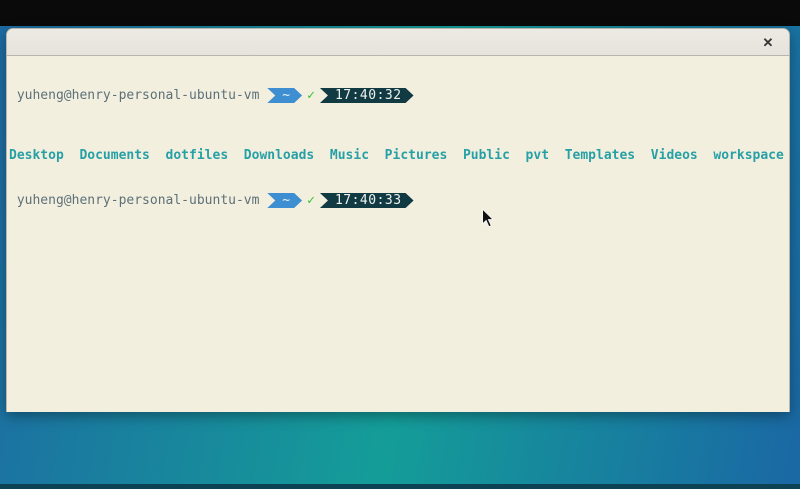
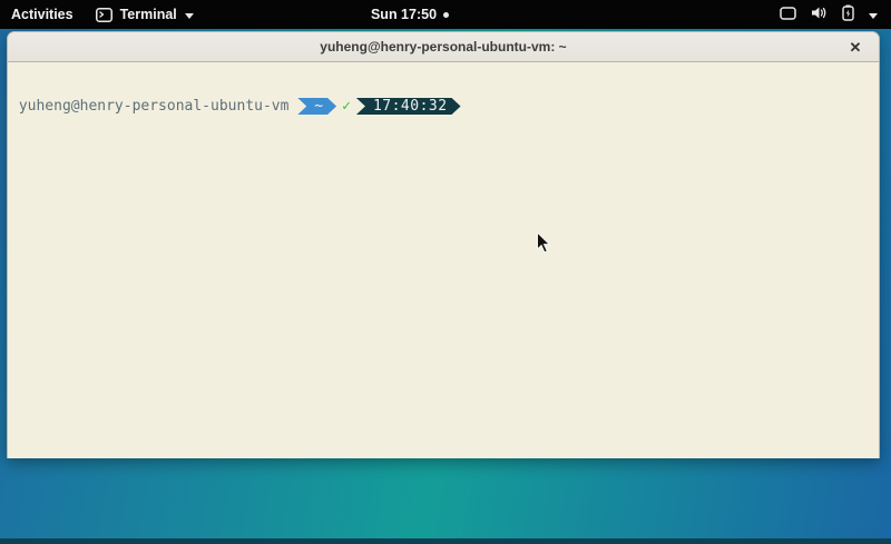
+ Activities
+ Terminal
+ Sun 17:50
+ yuheng@henry-personal-ubuntu-vm: ~
  ✕
  yuheng@henry-personal-ubuntu-vm ~ ✓ 17:40:32
- Desktop Documents dotfiles Downloads Music Pictures Public pvt Templates Videos workspace
- yuheng@henry-personal-ubuntu-vm ~ ✓ 17:40:33
